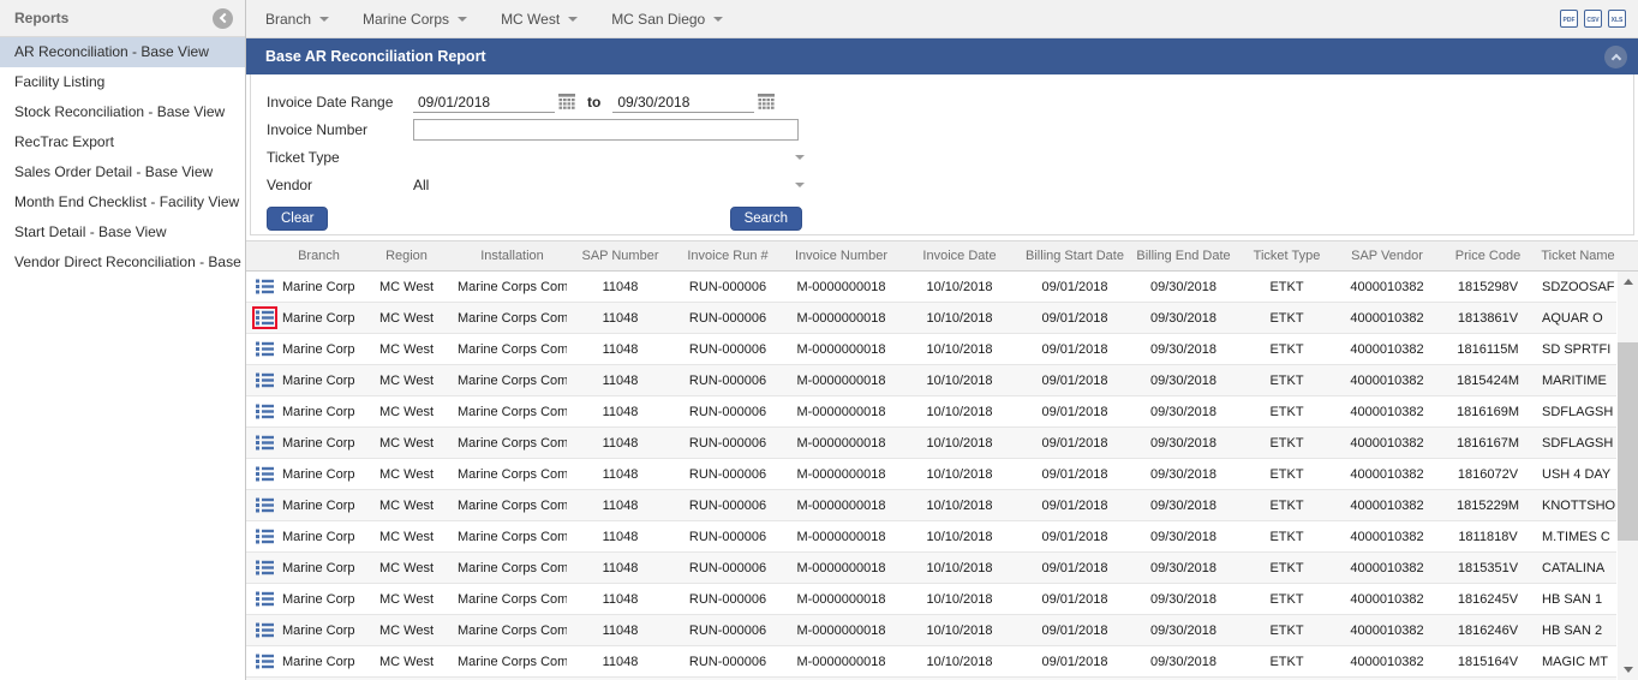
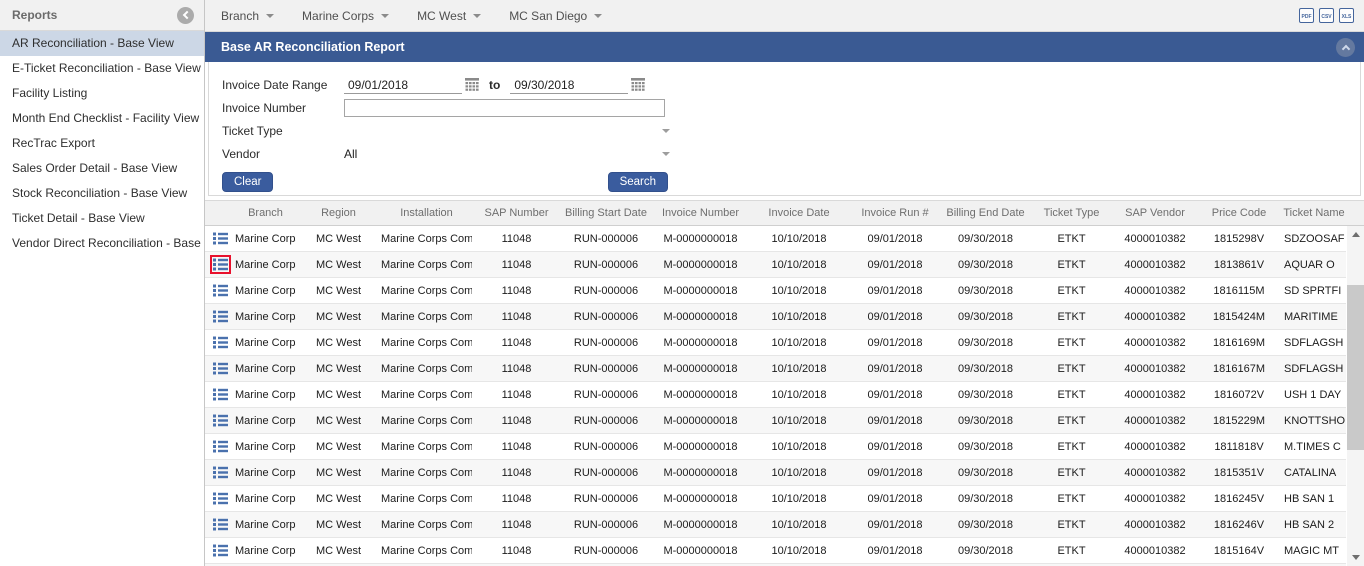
  Reports
  AR Reconciliation - Base View
+ E-Ticket Reconciliation - Base View
  Facility Listing
- Stock Reconciliation - Base View
+ Month End Checklist - Facility View
  RecTrac Export
  Sales Order Detail - Base View
- Month End Checklist - Facility View
+ Stock Reconciliation - Base View
- Start Detail - Base View
+ Ticket Detail - Base View
  Vendor Direct Reconciliation - Base
  Branch
  Marine Corps
  MC West
  MC San Diego
  Base AR Reconciliation Report
  Invoice Date Range
  09/01/2018
  to
  09/30/2018
  Invoice Number
  Ticket Type
  Vendor
  All
  Clear
  Search
  Branch
  Region
  Installation
  SAP Number
- Invoice Run #
+ Billing Start Date
  Invoice Number
  Invoice Date
- Billing Start Date
+ Invoice Run #
  Billing End Date
  Ticket Type
  SAP Vendor
  Price Code
  Ticket Name
  Marine Corp
  MC West
  Marine Corps Com
  11048
  RUN-000006
  M-0000000018
  10/10/2018
  09/01/2018
  09/30/2018
  ETKT
  4000010382
  1815298V
  SDZOOSAF
  Marine Corp
  MC West
  Marine Corps Com
  11048
  RUN-000006
  M-0000000018
  10/10/2018
  09/01/2018
  09/30/2018
  ETKT
  4000010382
  1813861V
  AQUAR O
  Marine Corp
  MC West
  Marine Corps Com
  11048
  RUN-000006
  M-0000000018
  10/10/2018
  09/01/2018
  09/30/2018
  ETKT
  4000010382
  1816115M
  SD SPRTFI
  Marine Corp
  MC West
  Marine Corps Com
  11048
  RUN-000006
  M-0000000018
  10/10/2018
  09/01/2018
  09/30/2018
  ETKT
  4000010382
  1815424M
  MARITIME
  Marine Corp
  MC West
  Marine Corps Com
  11048
  RUN-000006
  M-0000000018
  10/10/2018
  09/01/2018
  09/30/2018
  ETKT
  4000010382
  1816169M
  SDFLAGSH
  Marine Corp
  MC West
  Marine Corps Com
  11048
  RUN-000006
  M-0000000018
  10/10/2018
  09/01/2018
  09/30/2018
  ETKT
  4000010382
  1816167M
  SDFLAGSH
  Marine Corp
  MC West
  Marine Corps Com
  11048
  RUN-000006
  M-0000000018
  10/10/2018
  09/01/2018
  09/30/2018
  ETKT
  4000010382
  1816072V
- USH 4 DAY
+ USH 1 DAY
  Marine Corp
  MC West
  Marine Corps Com
  11048
  RUN-000006
  M-0000000018
  10/10/2018
  09/01/2018
  09/30/2018
  ETKT
  4000010382
  1815229M
  KNOTTSHO
  Marine Corp
  MC West
  Marine Corps Com
  11048
  RUN-000006
  M-0000000018
  10/10/2018
  09/01/2018
  09/30/2018
  ETKT
  4000010382
  1811818V
  M.TIMES C
  Marine Corp
  MC West
  Marine Corps Com
  11048
  RUN-000006
  M-0000000018
  10/10/2018
  09/01/2018
  09/30/2018
  ETKT
  4000010382
  1815351V
  CATALINA
  Marine Corp
  MC West
  Marine Corps Com
  11048
  RUN-000006
  M-0000000018
  10/10/2018
  09/01/2018
  09/30/2018
  ETKT
  4000010382
  1816245V
  HB SAN 1
  Marine Corp
  MC West
  Marine Corps Com
  11048
  RUN-000006
  M-0000000018
  10/10/2018
  09/01/2018
  09/30/2018
  ETKT
  4000010382
  1816246V
  HB SAN 2
  Marine Corp
  MC West
  Marine Corps Com
  11048
  RUN-000006
  M-0000000018
  10/10/2018
  09/01/2018
  09/30/2018
  ETKT
  4000010382
  1815164V
  MAGIC MT
